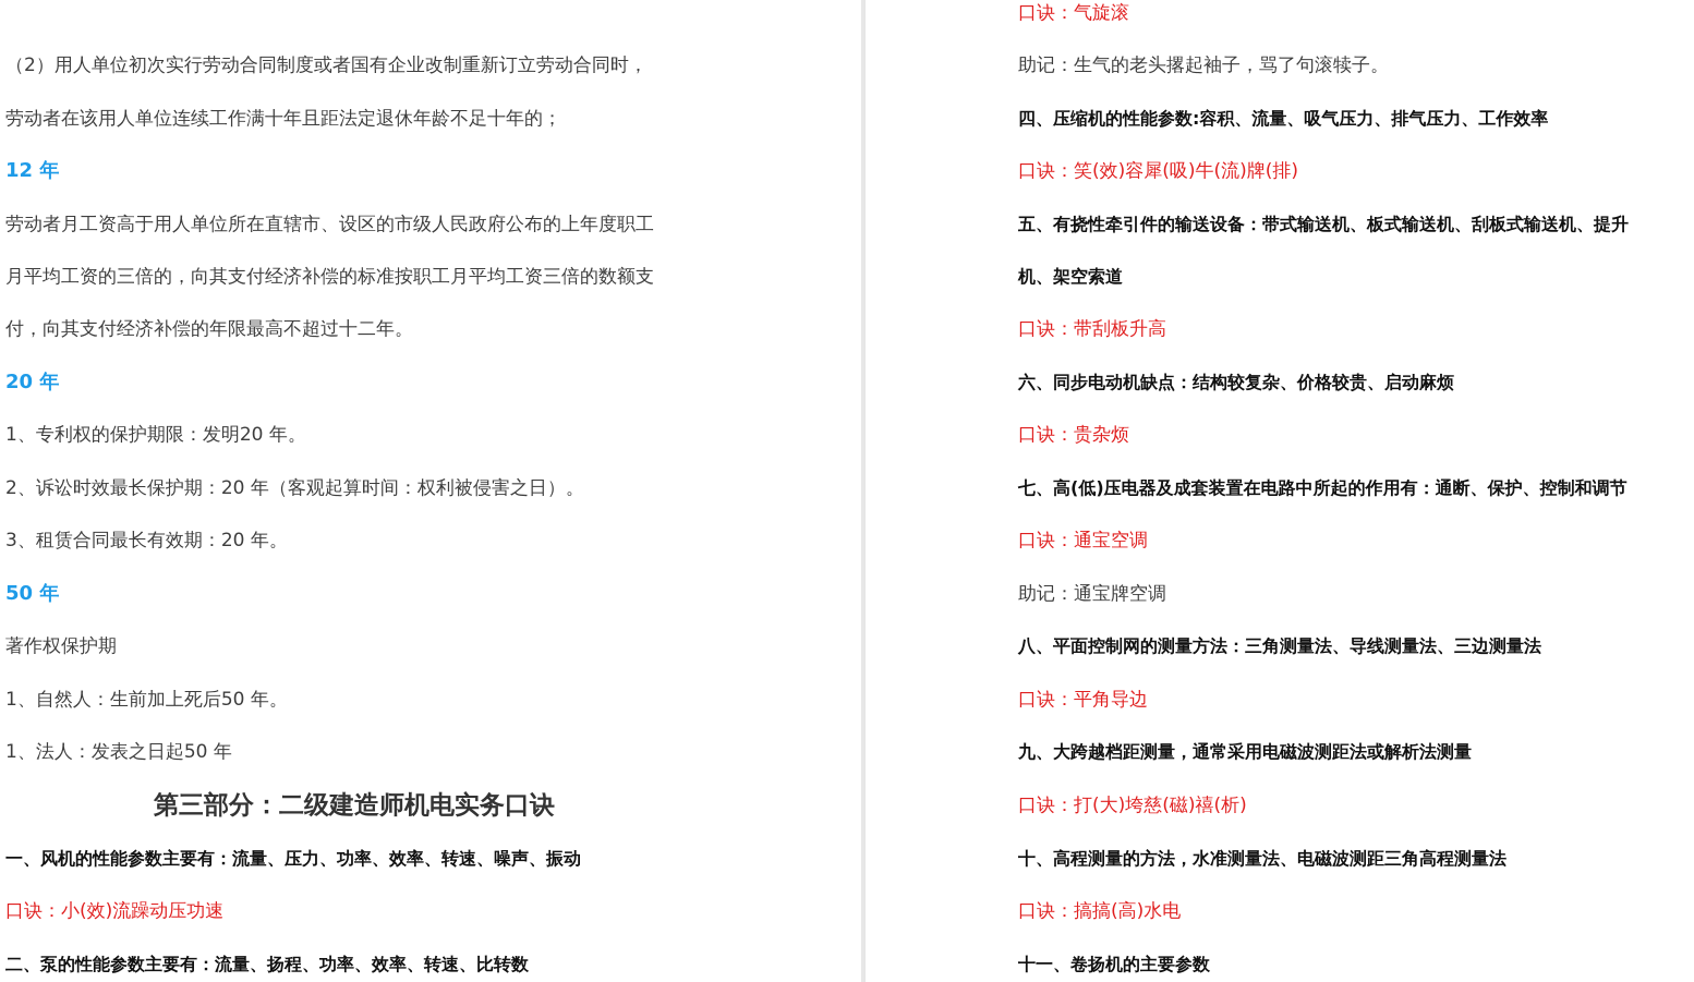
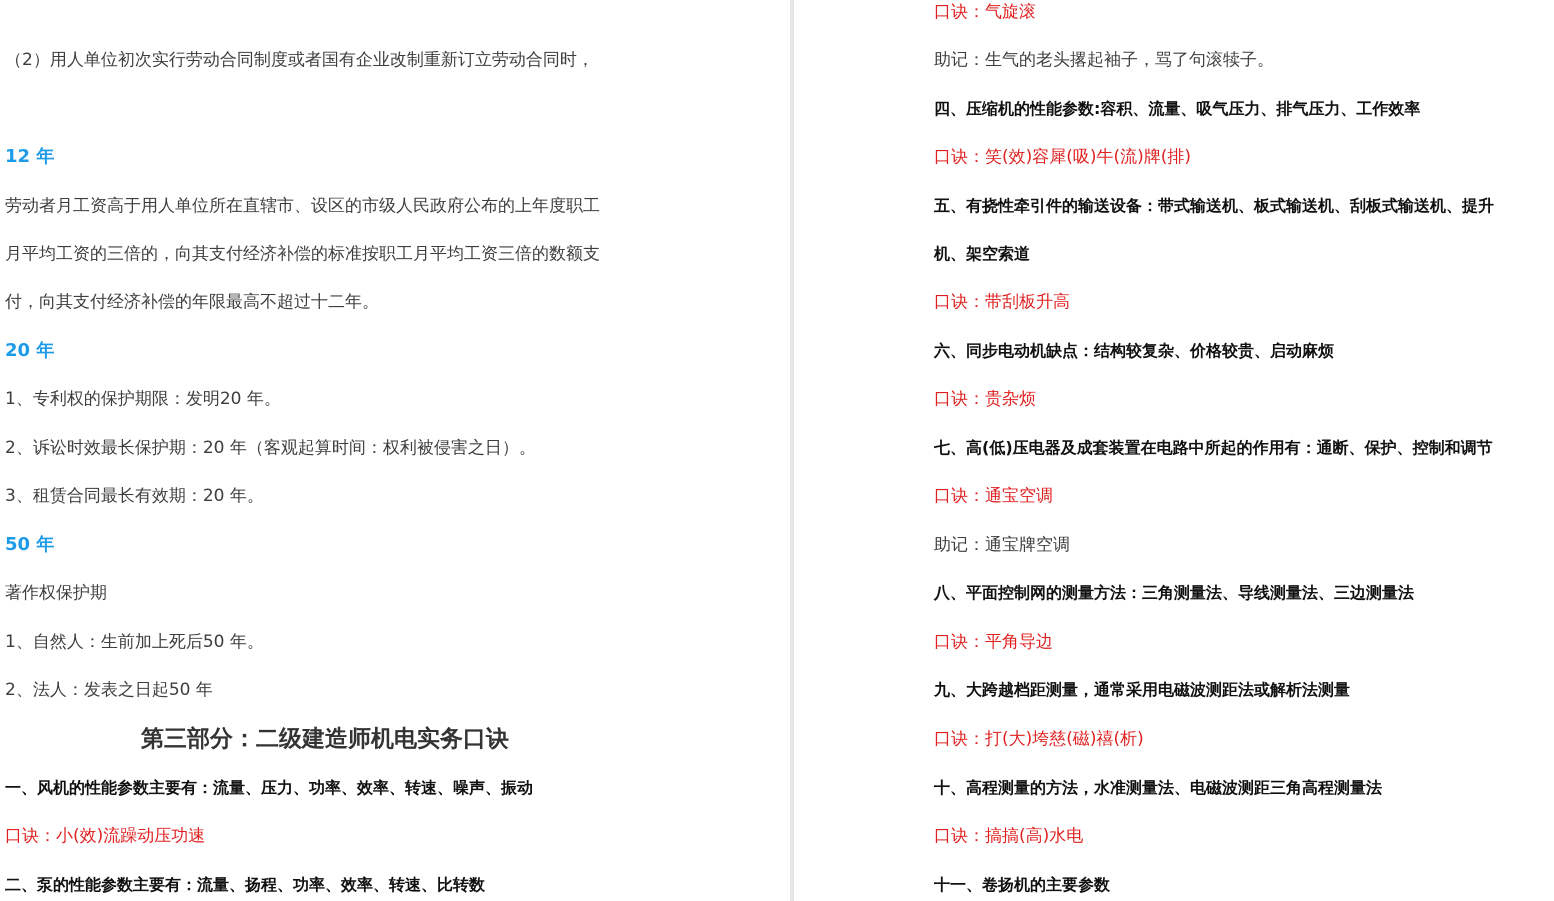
  （2）用人单位初次实行劳动合同制度或者国有企业改制重新订立劳动合同时，
- 劳动者在该用人单位连续工作满十年且距法定退休年龄不足十年的；
  12 年
  劳动者月工资高于用人单位所在直辖市、设区的市级人民政府公布的上年度职工
  月平均工资的三倍的，向其支付经济补偿的标准按职工月平均工资三倍的数额支
  付，向其支付经济补偿的年限最高不超过十二年。
  20 年
  1、专利权的保护期限：发明20 年。
  2、诉讼时效最长保护期：20 年（客观起算时间：权利被侵害之日）。
  3、租赁合同最长有效期：20 年。
  50 年
  著作权保护期
  1、自然人：生前加上死后50 年。
- 1、法人：发表之日起50 年
+ 2、法人：发表之日起50 年
  第三部分：二级建造师机电实务口诀
  一、风机的性能参数主要有：流量、压力、功率、效率、转速、噪声、振动
  口诀：小(效)流躁动压功速
  二、泵的性能参数主要有：流量、扬程、功率、效率、转速、比转数
  口诀：气旋滚
  助记：生气的老头撂起袖子，骂了句滚犊子。
  四、压缩机的性能参数:容积、流量、吸气压力、排气压力、工作效率
  口诀：笑(效)容犀(吸)牛(流)牌(排)
  五、有挠性牵引件的输送设备：带式输送机、板式输送机、刮板式输送机、提升
  机、架空索道
  口诀：带刮板升高
  六、同步电动机缺点：结构较复杂、价格较贵、启动麻烦
  口诀：贵杂烦
  七、高(低)压电器及成套装置在电路中所起的作用有：通断、保护、控制和调节
  口诀：通宝空调
  助记：通宝牌空调
  八、平面控制网的测量方法：三角测量法、导线测量法、三边测量法
  口诀：平角导边
  九、大跨越档距测量，通常采用电磁波测距法或解析法测量
  口诀：打(大)垮慈(磁)禧(析)
  十、高程测量的方法，水准测量法、电磁波测距三角高程测量法
  口诀：搞搞(高)水电
  十一、卷扬机的主要参数
